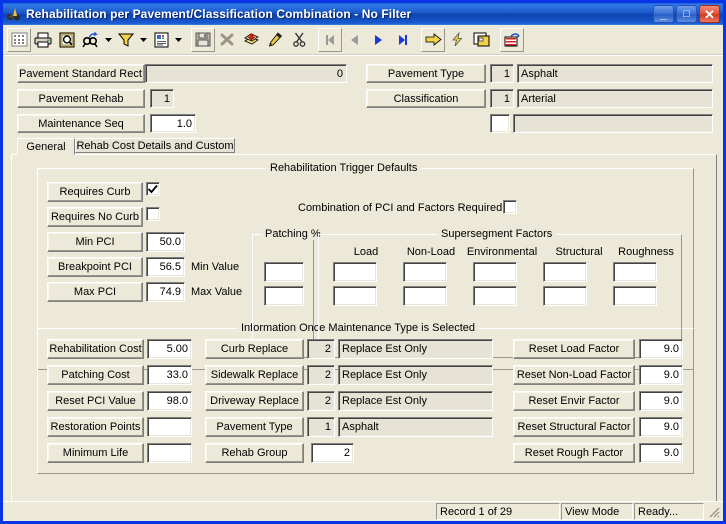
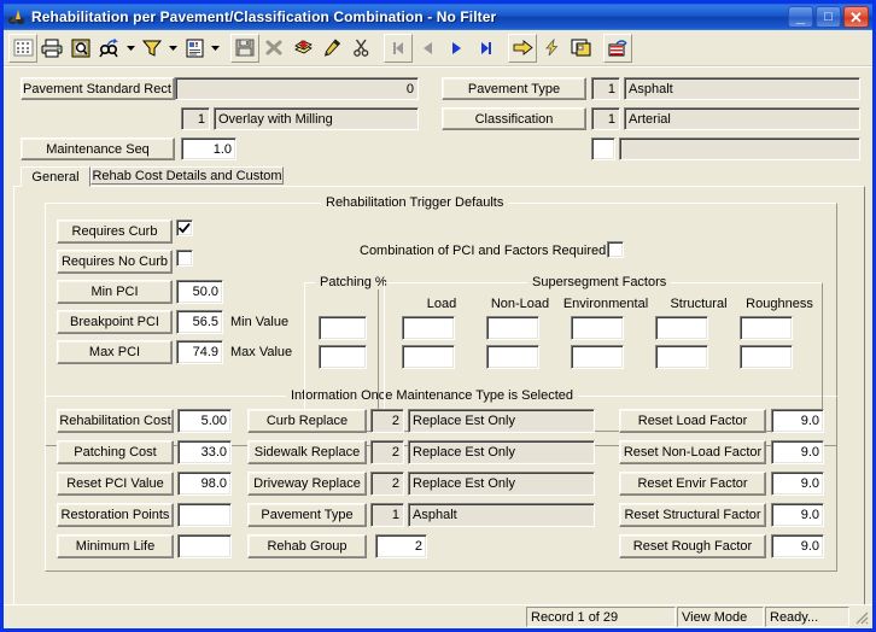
  Rehabilitation per Pavement/Classification Combination - No Filter
  _
  □
  ✕
  Pavement Standard Rect
  0
- Pavement Rehab
  1
+ Overlay with Milling
  Maintenance Seq
  1.0
  Pavement Type
  1
  Asphalt
  Classification
  1
  Arterial
  General
  Rehab Cost Details and Custom
  Rehabilitation Trigger Defaults
  Requires Curb
  Requires No Curb
  Min PCI
  50.0
  Breakpoint PCI
  56.5
  Min Value
  Max PCI
  74.9
  Max Value
  Combination of PCI and Factors Required
  Patching %
  Supersegment Factors
  Load
  Non-Load
  Environmental
  Structural
  Roughness
  Information Once Maintenance Type is Selected
  Rehabilitation Cost
  5.00
  Patching Cost
  33.0
  Reset PCI Value
  98.0
  Restoration Points
  Minimum Life
  Curb Replace
  2
  Replace Est Only
  Sidewalk Replace
  2
  Replace Est Only
  Driveway Replace
  2
  Replace Est Only
  Pavement Type
  1
  Asphalt
  Rehab Group
  2
  Reset Load Factor
  9.0
  Reset Non-Load Factor
  9.0
  Reset Envir Factor
  9.0
  Reset Structural Factor
  9.0
  Reset Rough Factor
  9.0
  Record 1 of 29
  View Mode
  Ready...
